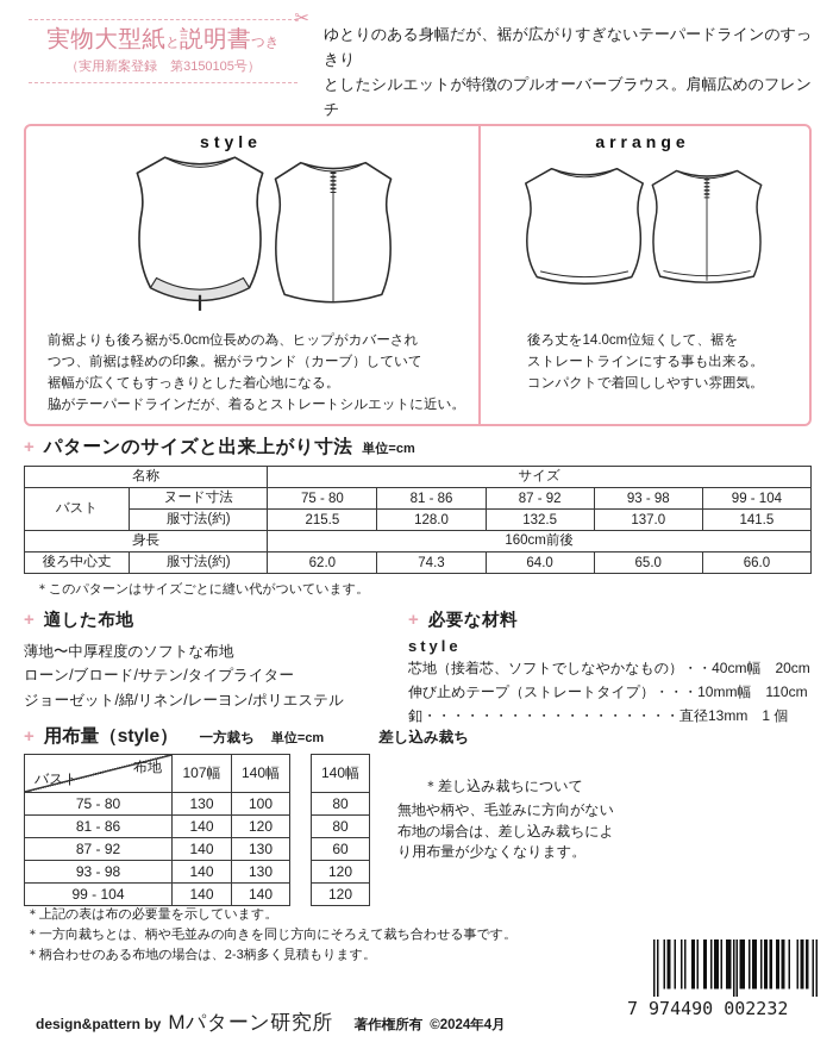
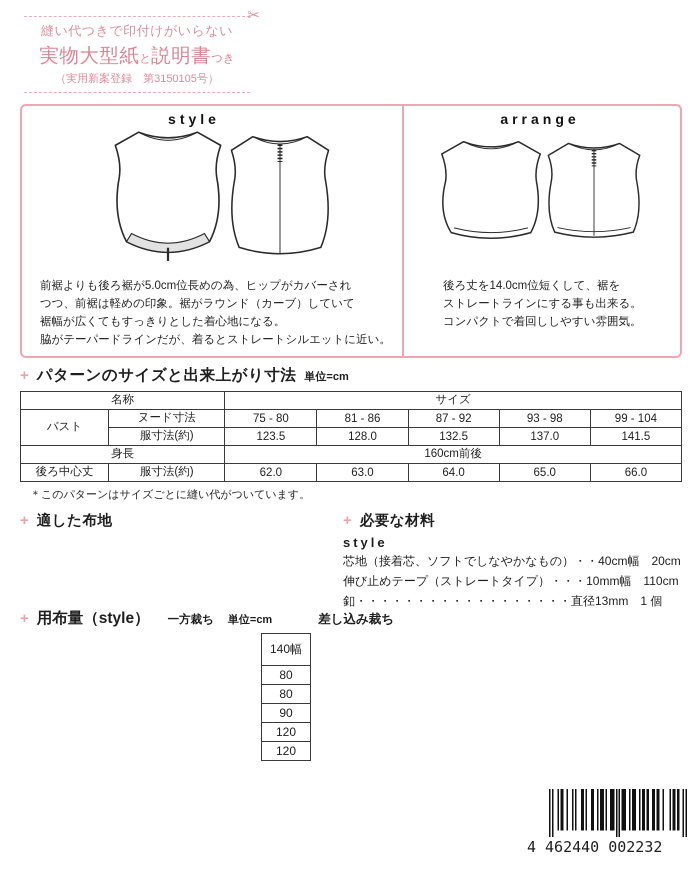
  ✂
+ 縫い代つきで印付けがいらない
  実物大型紙と説明書つき
  （実用新案登録 第3150105号）
- ゆとりのある身幅だが、裾が広がりすぎないテーパードラインのすっきり
- としたシルエットが特徴のプルオーバーブラウス。肩幅広めのフレンチ
  style
  arrange
  前裾よりも後ろ裾が5.0cm位長めの為、ヒップがカバーされ
  つつ、前裾は軽めの印象。裾がラウンド（カーブ）していて
  裾幅が広くてもすっきりとした着心地になる。
  脇がテーパードラインだが、着るとストレートシルエットに近い。
  後ろ丈を14.0cm位短くして、裾を
  ストレートラインにする事も出来る。
  コンパクトで着回ししやすい雰囲気。
  +
  パターンのサイズと出来上がり寸法
  単位=cm
  名称	サイズ
  バスト	ヌード寸法	75 - 80	81 - 86	87 - 92	93 - 98	99 - 104
- 服寸法(約)	215.5	128.0	132.5	137.0	141.5
+ 服寸法(約)	123.5	128.0	132.5	137.0	141.5
  身長	160cm前後
- 後ろ中心丈	服寸法(約)	62.0	74.3	64.0	65.0	66.0
+ 後ろ中心丈	服寸法(約)	62.0	63.0	64.0	65.0	66.0
  ＊このパターンはサイズごとに縫い代がついています。
  +
  適した布地
- 薄地〜中厚程度のソフトな布地
- ローン/ブロード/サテン/タイプライター
- ジョーゼット/綿/リネン/レーヨン/ポリエステル
  +
  必要な材料
  style
  芯地（接着芯、ソフトでしなやかなもの）・・40cm幅 20cm
  伸び止めテープ（ストレートタイプ）・・・10mm幅 110cm
  釦・・・・・・・・・・・・・・・・・・直径13mm 1 個
  +
  用布量（style）
  一方裁ち
  単位=cm
  差し込み裁ち
- 布地 バスト	107幅	140幅
- 75 - 80	130	100
- 81 - 86	140	120
- 87 - 92	140	130
- 93 - 98	140	130
- 99 - 104	140	140
  140幅
  80
  80
- 60
+ 90
  120
  120
- ＊差し込み裁ちについて
- 無地や柄や、毛並みに方向がない
- 布地の場合は、差し込み裁ちによ
- り用布量が少なくなります。
- ＊上記の表は布の必要量を示しています。
- ＊一方向裁ちとは、柄や毛並みの向きを同じ方向にそろえて裁ち合わせる事です。
- ＊柄合わせのある布地の場合は、2-3柄多く見積もります。
- 7
+ 4
- 974490
+ 462440
  002232
- design&pattern by
- Mパターン研究所
- 著作権所有
- ©2024年4月
